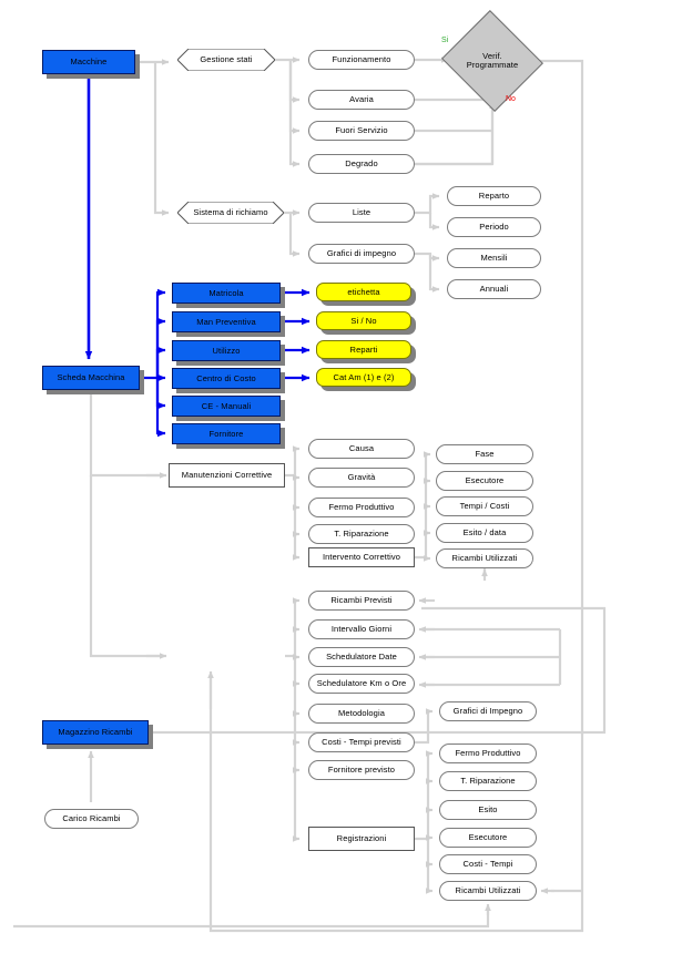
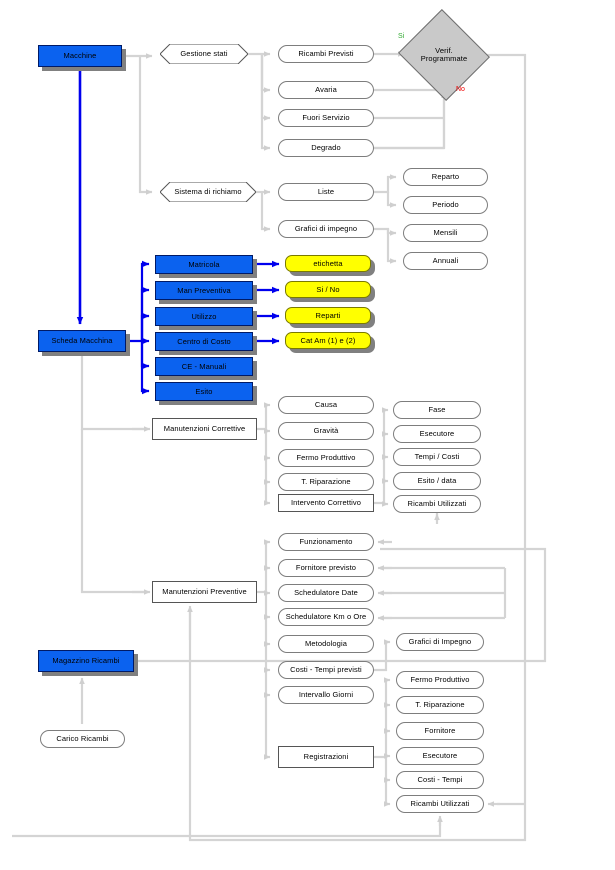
  Macchine
  Gestione stati
  Sistema di richiamo
- Funzionamento
+ Ricambi Previsti
  Avaria
  Fuori Servizio
  Degrado
  Verif.
  Programmate
  Liste
  Grafici di impegno
  Reparto
  Periodo
  Mensili
  Annuali
  Scheda Macchina
  Matricola
  Man Preventiva
  Utilizzo
  Centro di Costo
  CE - Manuali
- Fornitore
+ Esito
  etichetta
  Si / No
  Reparti
  Cat Am (1) e (2)
  Manutenzioni Correttive
  Causa
  Gravità
  Fermo Produttivo
  T. Riparazione
  Intervento Correttivo
  Fase
  Esecutore
  Tempi / Costi
  Esito / data
  Ricambi Utilizzati
+ Manutenzioni Preventive
- Ricambi Previsti
+ Funzionamento
- Intervallo Giorni
+ Fornitore previsto
  Schedulatore Date
  Schedulatore Km o Ore
  Metodologia
  Costi - Tempi previsti
- Fornitore previsto
+ Intervallo Giorni
  Registrazioni
  Grafici di Impegno
  Fermo Produttivo
  T. Riparazione
- Esito
+ Fornitore
  Esecutore
  Costi - Tempi
  Ricambi Utilizzati
  Magazzino Ricambi
  Carico Ricambi
